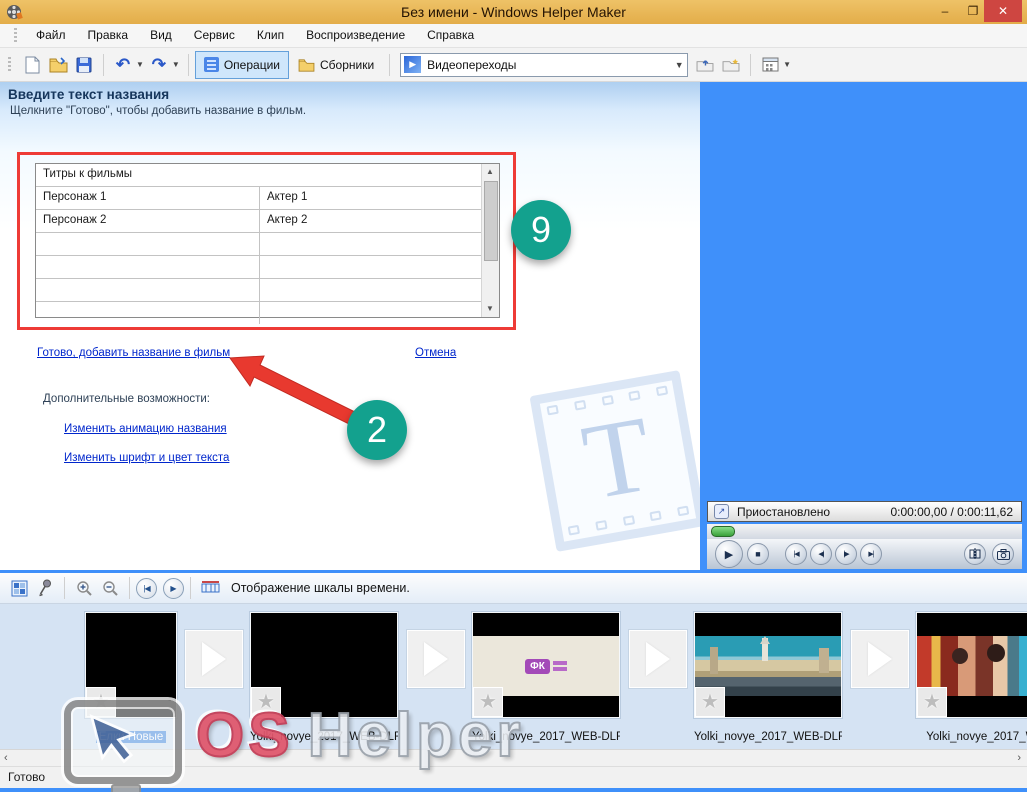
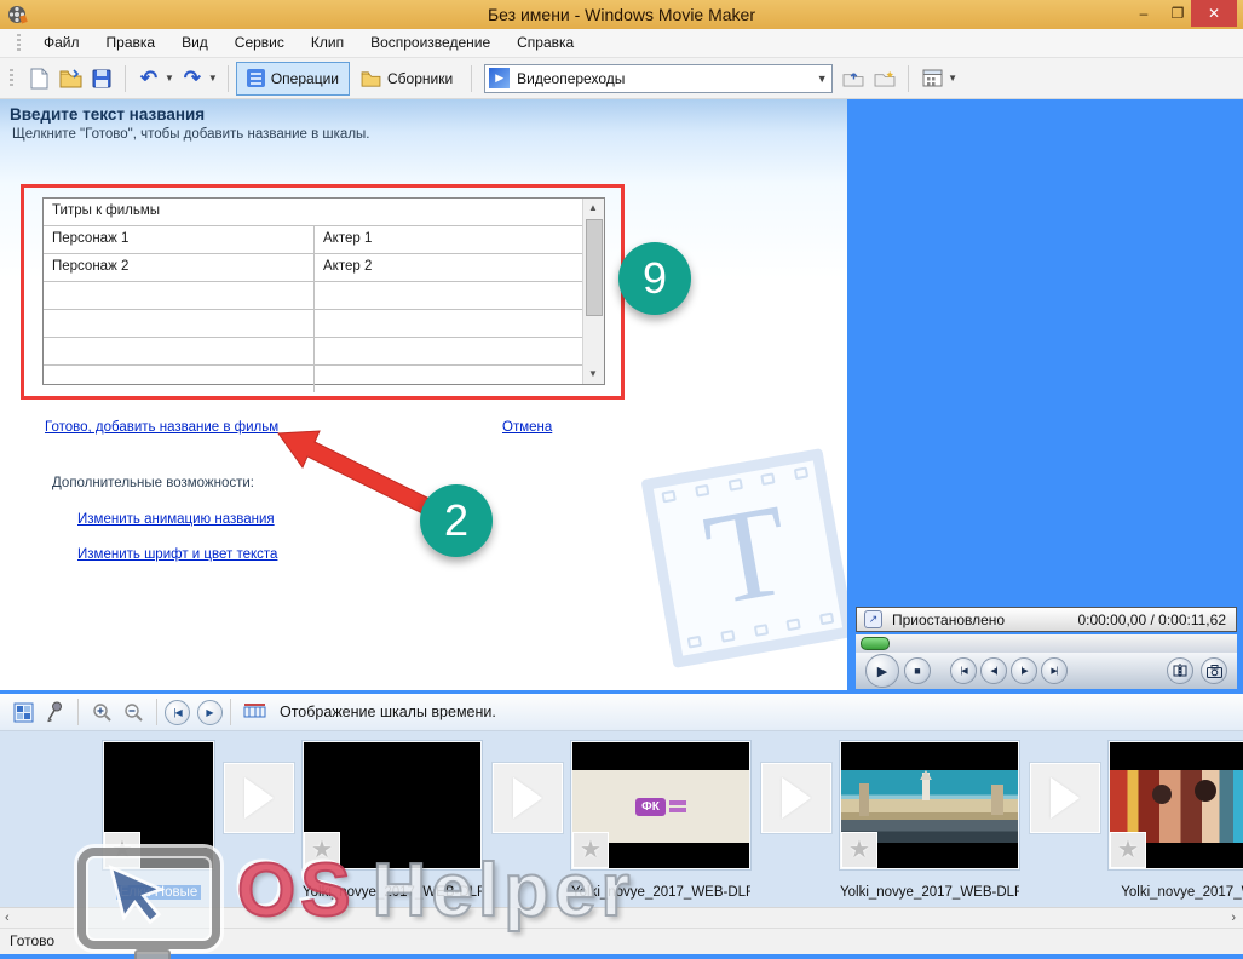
- Без имени - Windows Helper Maker
+ Без имени - Windows Movie Maker
  –
  ❐
  ✕
  Файл
  Правка
  Вид
  Сервис
  Клип
  Воспроизведение
  Справка
  ↶
  ▼
  ↷
  ▼
  Операции
  Сборники
  ▶
  Видеопереходы
  ▼
  ▼
  Введите текст названия
- Щелкните "Готово", чтобы добавить название в фильм.
+ Щелкните "Готово", чтобы добавить название в шкалы.
  Титры к фильмы
  Персонаж 1
  Актер 1
  Персонаж 2
  Актер 2
  ▲
  ▼
  Готово, добавить название в фильм
  Отмена
  Дополнительные возможности:
  Изменить анимацию названия
  Изменить шрифт и цвет текста
  9
  2
  ↗
  Приостановлено
  0:00:00,00 / 0:00:11,62
  ▶
  ■
  |◀
  ▶
  Отображение шкалы времени.
  ★
  ★
  Yolki_novye_2017_WEB-DL
  ФК
  ★
  Yolki_novye_2017_WEB-DL
  ★
  Yolki_novye_2017_WEB-DL
  ★
  Yolki_novye_2017_
  ‹
  ›
  Готово
  OS Helper
